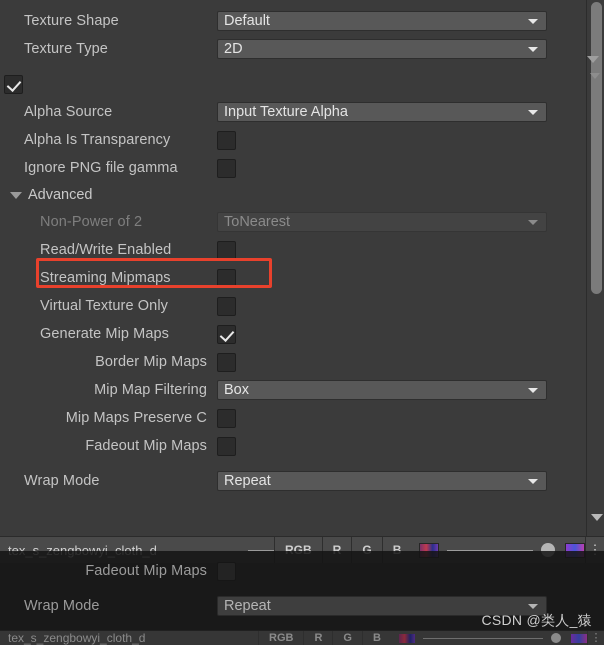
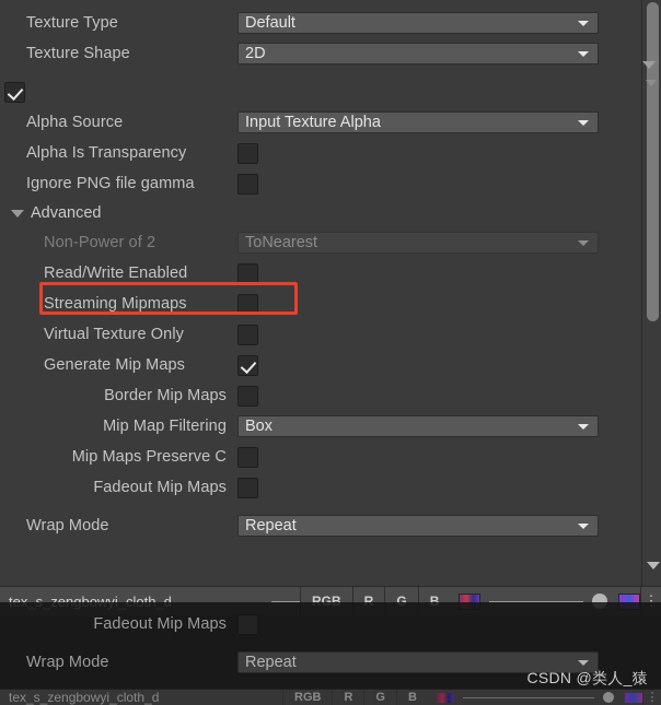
- Texture Shape
+ Texture Type
  Default
- Texture Type
+ Texture Shape
  2D
  Alpha Source
  Input Texture Alpha
  Alpha Is Transparency
  Ignore PNG file gamma
  Advanced
  Non-Power of 2
  ToNearest
  Read/Write Enabled
  Streaming Mipmaps
  Virtual Texture Only
  Generate Mip Maps
  Border Mip Maps
  Mip Map Filtering
  Box
  Mip Maps Preserve C
  Fadeout Mip Maps
  Wrap Mode
  Repeat
  tex_s_zengbowyi_cloth_d
  RGB
  R
  G
  B
  ⋮
  Fadeout Mip Maps
  Wrap Mode
  Repeat
  tex_s_zengbowyi_cloth_d
  RGB
  R
  G
  B
  ⋮
  CSDN @类人_猿
